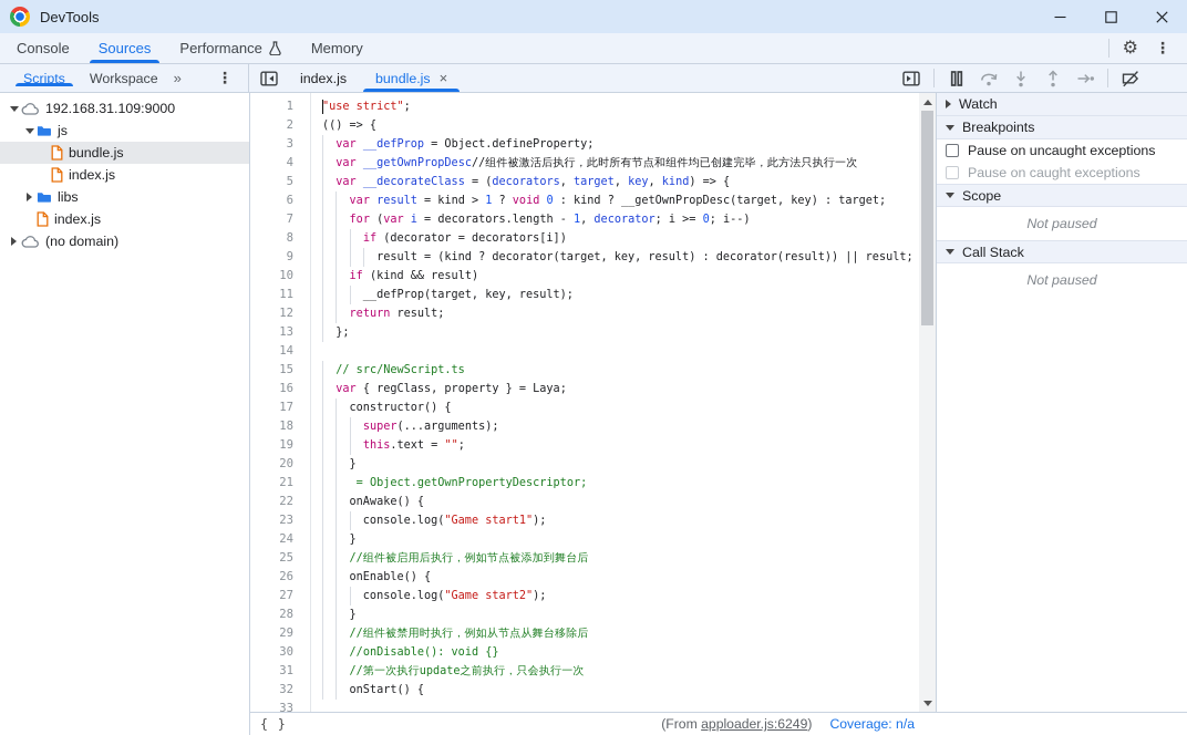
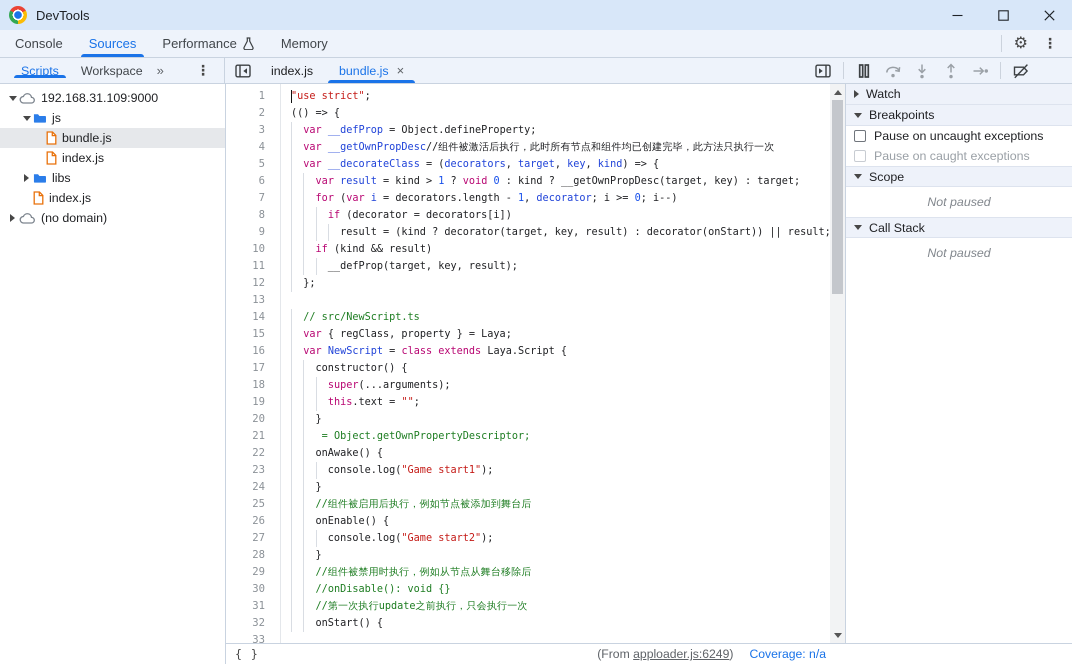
  DevTools
  Console
  Sources
  Performance
  Memory
  ⚙
  ⋮
  Scripts
  Workspace
  »
  ⋮
  index.js
  bundle.js
  ×
  192.168.31.109:9000
  js
  bundle.js
  index.js
  libs
  index.js
  (no domain)
  1
  2
  3
  4
  5
  6
  7
  8
  9
  10
  11
  12
  13
  14
  15
  16
  17
  18
  19
  20
  21
  22
  23
  24
  25
  26
  27
  28
  29
  30
  31
  32
  33
  "use strict";
  (() => {
  var __defProp = Object.defineProperty;
  var __getOwnPropDesc//组件被激活后执行，此时所有节点和组件均已创建完毕，此方法只执行一次
  var __decorateClass = (decorators, target, key, kind) => {
  var result = kind > 1 ? void 0 : kind ? __getOwnPropDesc(target, key) : target;
  for (var i = decorators.length - 1, decorator; i >= 0; i--)
  if (decorator = decorators[i])
- result = (kind ? decorator(target, key, result) : decorator(result)) || result;
+ result = (kind ? decorator(target, key, result) : decorator(onStart)) || result;
  if (kind && result)
  __defProp(target, key, result);
- return result;
  };
  // src/NewScript.ts
  var { regClass, property } = Laya;
+ var NewScript = class extends Laya.Script {
  constructor() {
  super(...arguments);
  this.text = "";
  }
  = Object.getOwnPropertyDescriptor;
  onAwake() {
  console.log("Game start1");
  }
  //组件被启用后执行，例如节点被添加到舞台后
  onEnable() {
  console.log("Game start2");
  }
  //组件被禁用时执行，例如从节点从舞台移除后
  //onDisable(): void {}
  //第一次执行update之前执行，只会执行一次
  onStart() {
  Watch
  Breakpoints
  Pause on uncaught exceptions
  Pause on caught exceptions
  Scope
  Not paused
  Call Stack
  Not paused
  { }
  (From apploader.js:6249)
  Coverage: n/a
